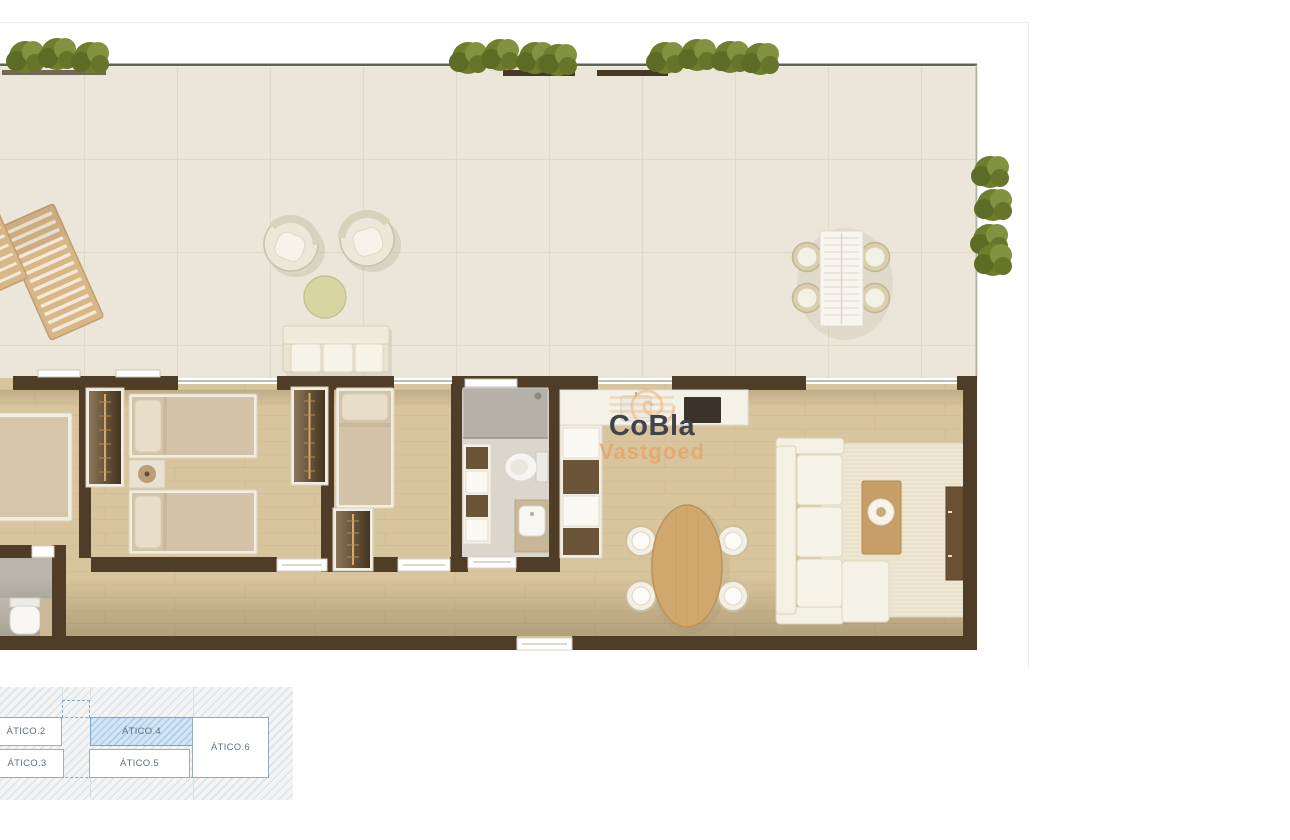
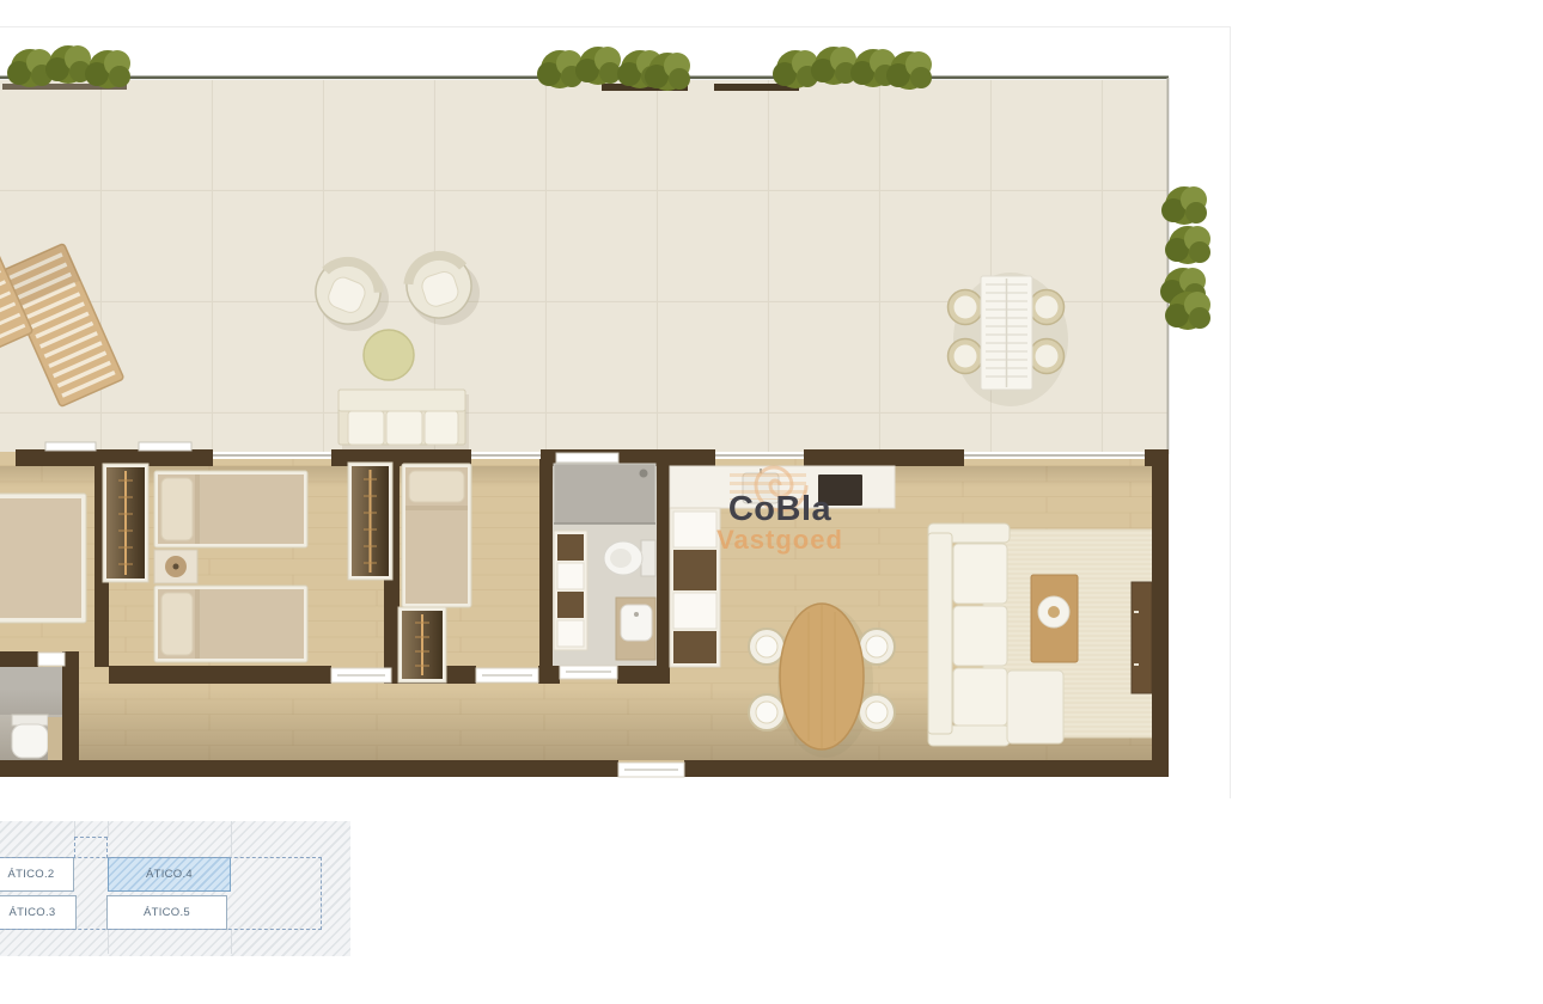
  CoBla
  Vastgoed
  ÁTICO.2
  ÁTICO.3
  ÁTICO.4
  ÁTICO.5
- ÁTICO.6
